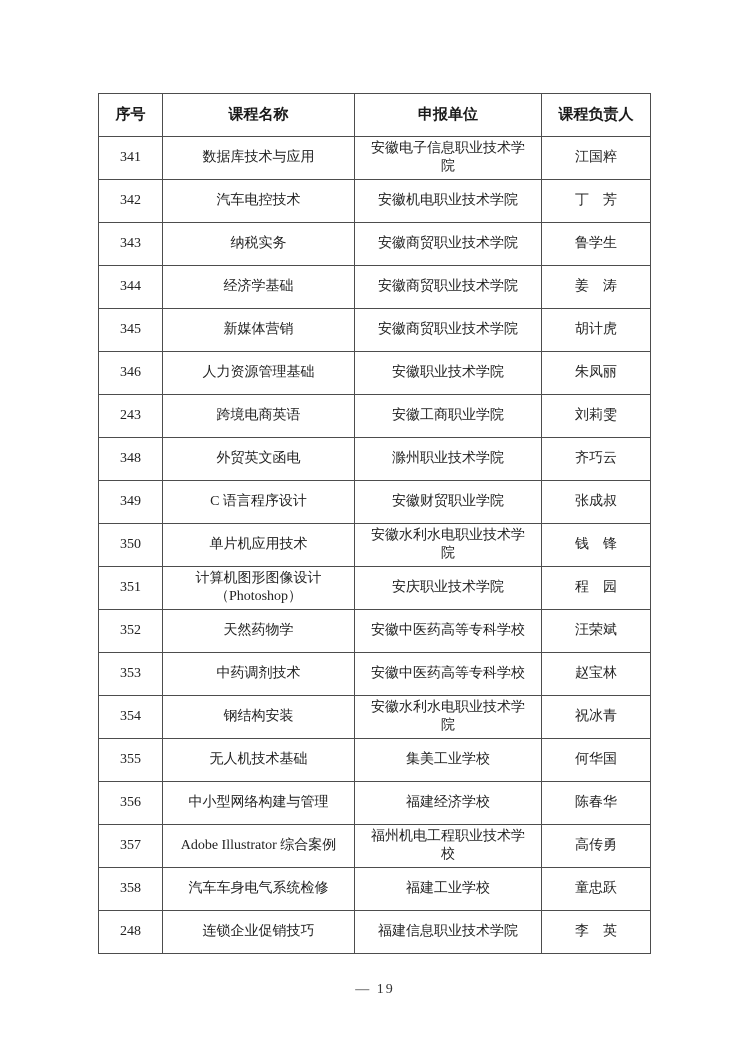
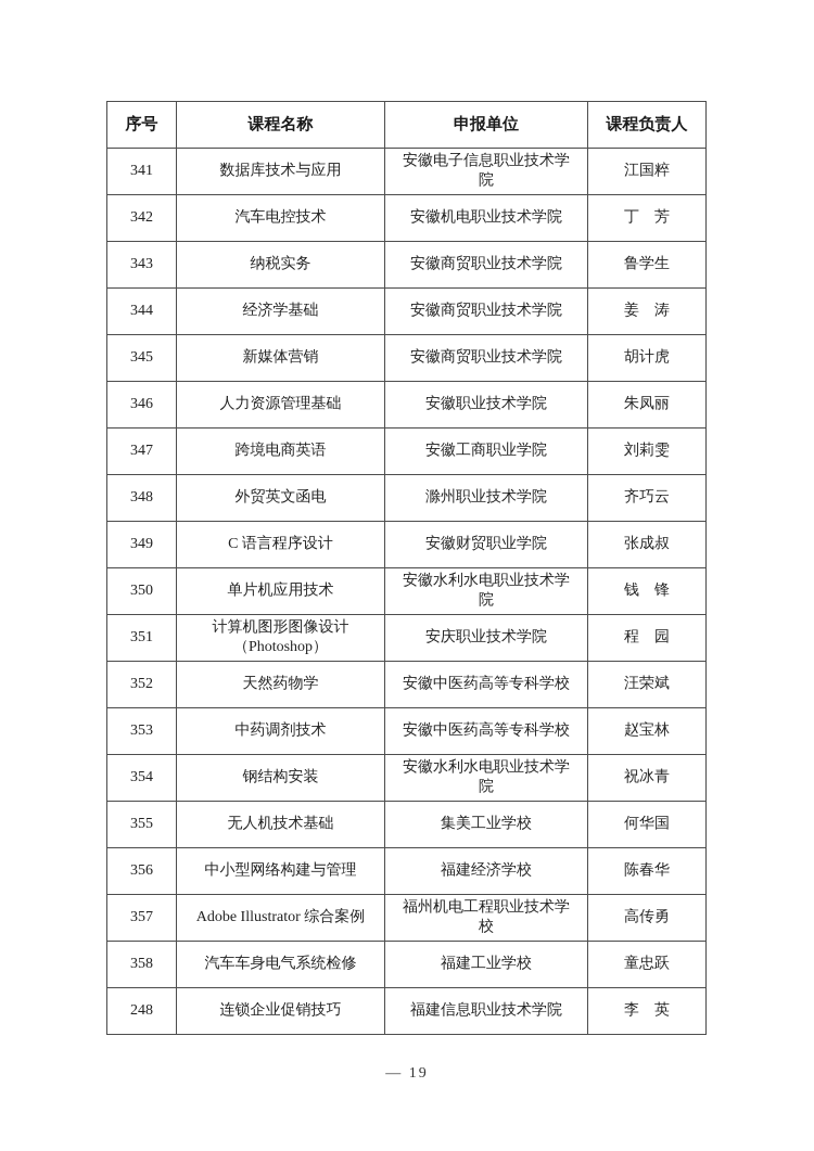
  序号	课程名称	申报单位	课程负责人
  341	数据库技术与应用	安徽电子信息职业技术学 院	江国粹
  342	汽车电控技术	安徽机电职业技术学院	丁 芳
  343	纳税实务	安徽商贸职业技术学院	鲁学生
  344	经济学基础	安徽商贸职业技术学院	姜 涛
  345	新媒体营销	安徽商贸职业技术学院	胡计虎
  346	人力资源管理基础	安徽职业技术学院	朱凤丽
- 243	跨境电商英语	安徽工商职业学院	刘莉雯
+ 347	跨境电商英语	安徽工商职业学院	刘莉雯
  348	外贸英文函电	滁州职业技术学院	齐巧云
  349	C 语言程序设计	安徽财贸职业学院	张成叔
  350	单片机应用技术	安徽水利水电职业技术学 院	钱 锋
  351	计算机图形图像设计 （Photoshop）	安庆职业技术学院	程 园
  352	天然药物学	安徽中医药高等专科学校	汪荣斌
  353	中药调剂技术	安徽中医药高等专科学校	赵宝林
  354	钢结构安装	安徽水利水电职业技术学 院	祝冰青
  355	无人机技术基础	集美工业学校	何华国
  356	中小型网络构建与管理	福建经济学校	陈春华
  357	Adobe Illustrator 综合案例	福州机电工程职业技术学 校	高传勇
  358	汽车车身电气系统检修	福建工业学校	童忠跃
  248	连锁企业促销技巧	福建信息职业技术学院	李 英
  — 19
